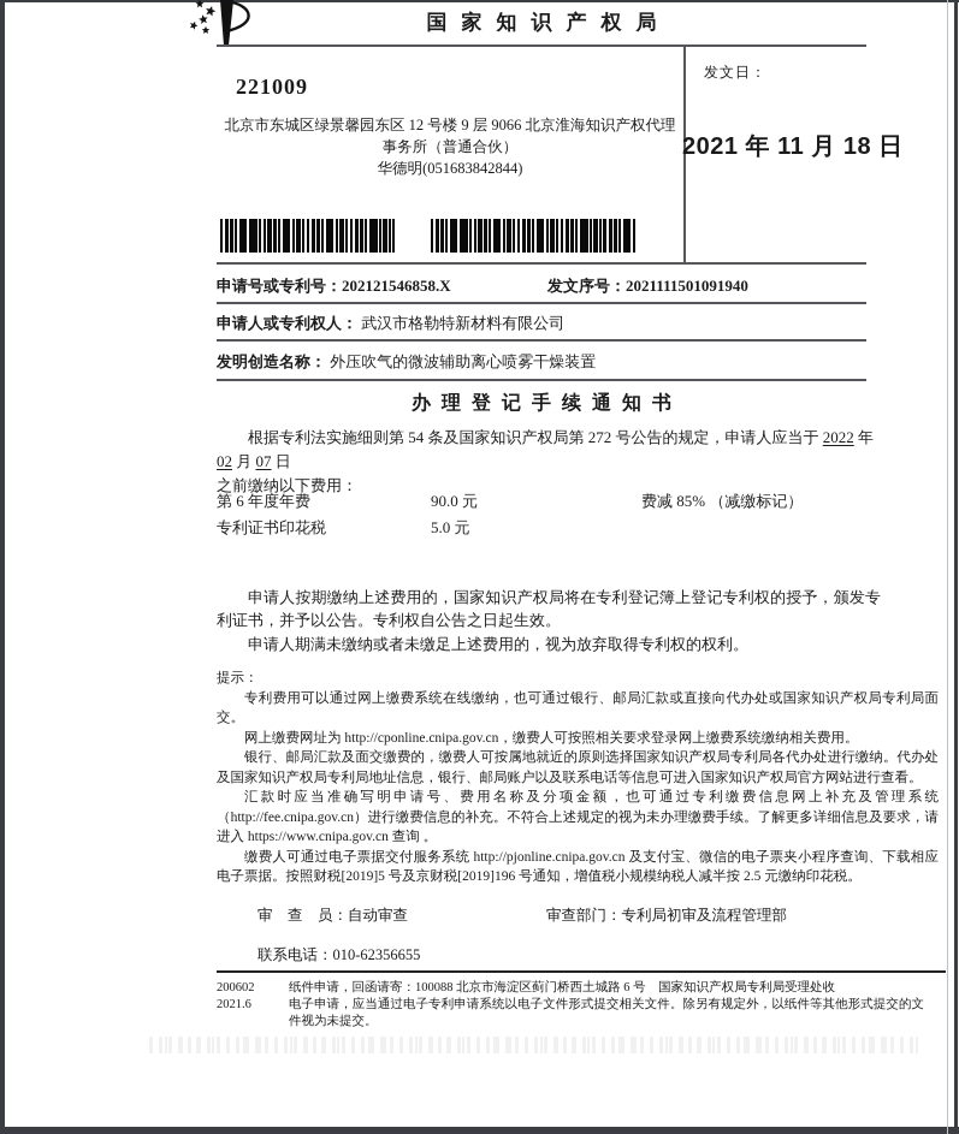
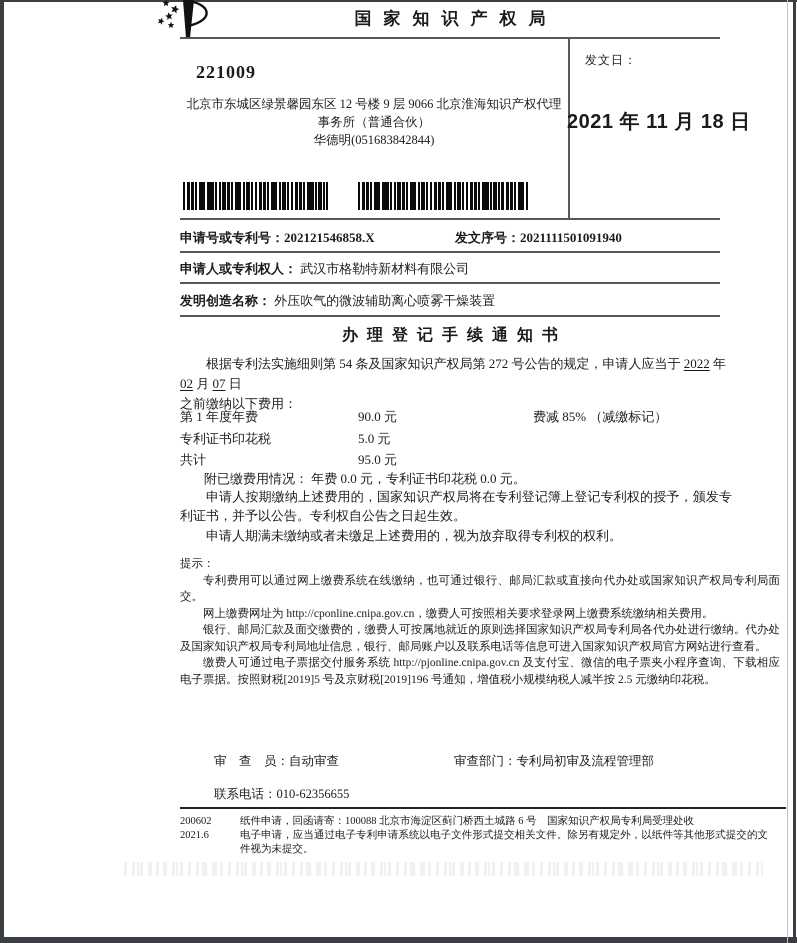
  国家知识产权局
  221009
  北京市东城区绿景馨园东区 12 号楼 9 层 9066 北京淮海知识产权代理
  事务所（普通合伙）
  华德明(051683842844)
  发文日：
  2021 年 11 月 18 日
  申请号或专利号：202121546858.X
  发文序号：2021111501091940
  申请人或专利权人： 武汉市格勒特新材料有限公司
  发明创造名称： 外压吹气的微波辅助离心喷雾干燥装置
  办理登记手续通知书
  根据专利法实施细则第 54 条及国家知识产权局第 272 号公告的规定，申请人应当于 2022 年 02 月 07 日
  之前缴纳以下费用：
- 第 6 年度年费
+ 第 1 年度年费
  90.0 元
  费减 85% （减缴标记）
  专利证书印花税
  5.0 元
+ 共计
+ 95.0 元
+ 附已缴费用情况： 年费 0.0 元，专利证书印花税 0.0 元。
  申请人按期缴纳上述费用的，国家知识产权局将在专利登记簿上登记专利权的授予，颁发专利证书，并予以公告。专利权自公告之日起生效。
  申请人期满未缴纳或者未缴足上述费用的，视为放弃取得专利权的权利。
  提示：
  专利费用可以通过网上缴费系统在线缴纳，也可通过银行、邮局汇款或直接向代办处或国家知识产权局专利局面交。
  网上缴费网址为 http://cponline.cnipa.gov.cn，缴费人可按照相关要求登录网上缴费系统缴纳相关费用。
  银行、邮局汇款及面交缴费的，缴费人可按属地就近的原则选择国家知识产权局专利局各代办处进行缴纳。代办处及国家知识产权局专利局地址信息，银行、邮局账户以及联系电话等信息可进入国家知识产权局官方网站进行查看。
- 汇款时应当准确写明申请号、费用名称及分项金额，也可通过专利缴费信息网上补充及管理系统（http://fee.cnipa.gov.cn）进行缴费信息的补充。不符合上述规定的视为未办理缴费手续。了解更多详细信息及要求，请进入 https://www.cnipa.gov.cn 查询 。
  缴费人可通过电子票据交付服务系统 http://pjonline.cnipa.gov.cn 及支付宝、微信的电子票夹小程序查询、下载相应电子票据。按照财税[2019]5 号及京财税[2019]196 号通知，增值税小规模纳税人减半按 2.5 元缴纳印花税。
  审 查 员：自动审查
  审查部门：专利局初审及流程管理部
  联系电话：010-62356655
  200602
  2021.6
  纸件申请，回函请寄：100088 北京市海淀区蓟门桥西土城路 6 号 国家知识产权局专利局受理处收
  电子申请，应当通过电子专利申请系统以电子文件形式提交相关文件。除另有规定外，以纸件等其他形式提交的文件视为未提交。
